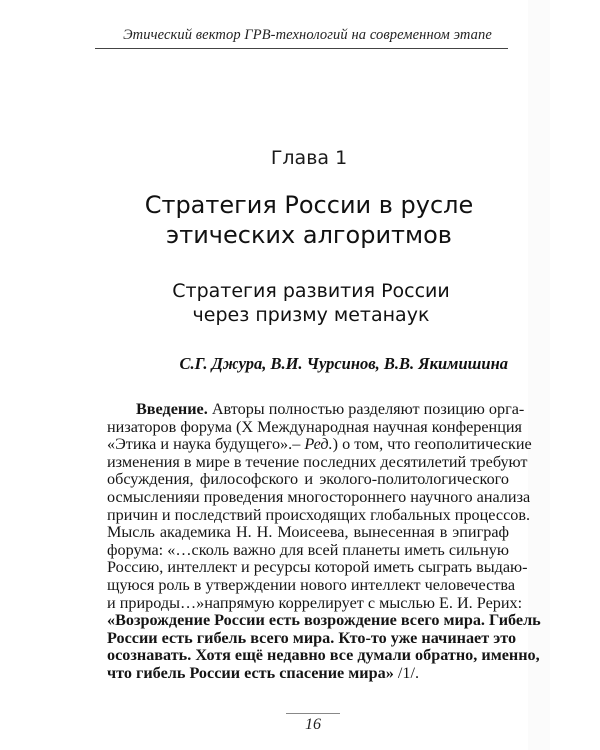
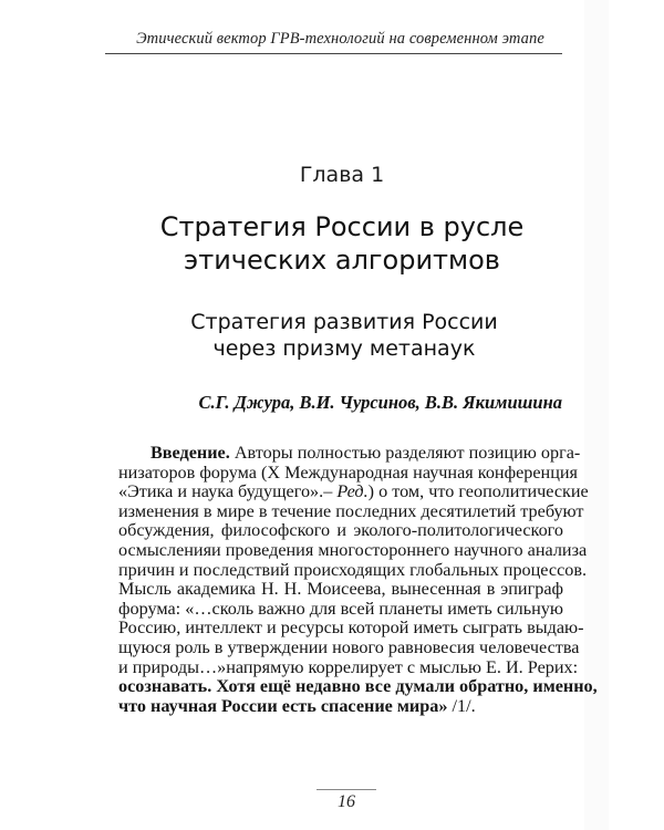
  Этический вектор ГРВ-технологий на современном этапе
  Глава 1
  Стратегия России в русле
  этических алгоритмов
  Стратегия развития России
  через призму метанаук
  С.Г. Джура, В.И. Чурсинов, В.В. Якимишина
  Введение. Авторы полностью разделяют позицию орга-
  низаторов форума (Х Международная научная конференция
  «Этика и наука будущего».– Ред.) о том, что геополитические
  изменения в мире в течение последних десятилетий требуют
  обсуждения, философского и эколого-политологического
  осмысленияи проведения многостороннего научного анализа
  причин и последствий происходящих глобальных процессов.
  Мысль академика Н. Н. Моисеева, вынесенная в эпиграф
  форума: «…сколь важно для всей планеты иметь сильную
  Россию, интеллект и ресурсы которой иметь сыграть выдаю-
- щуюся роль в утверждении нового интеллект человечества
+ щуюся роль в утверждении нового равновесия человечества
  и природы…»напрямую коррелирует с мыслью Е. И. Рерих:
- «Возрождение России есть возрождение всего мира. Гибель
- России есть гибель всего мира. Кто-то уже начинает это
  осознавать. Хотя ещё недавно все думали обратно, именно,
- что гибель России есть спасение мира» /1/.
+ что научная России есть спасение мира» /1/.
  16
